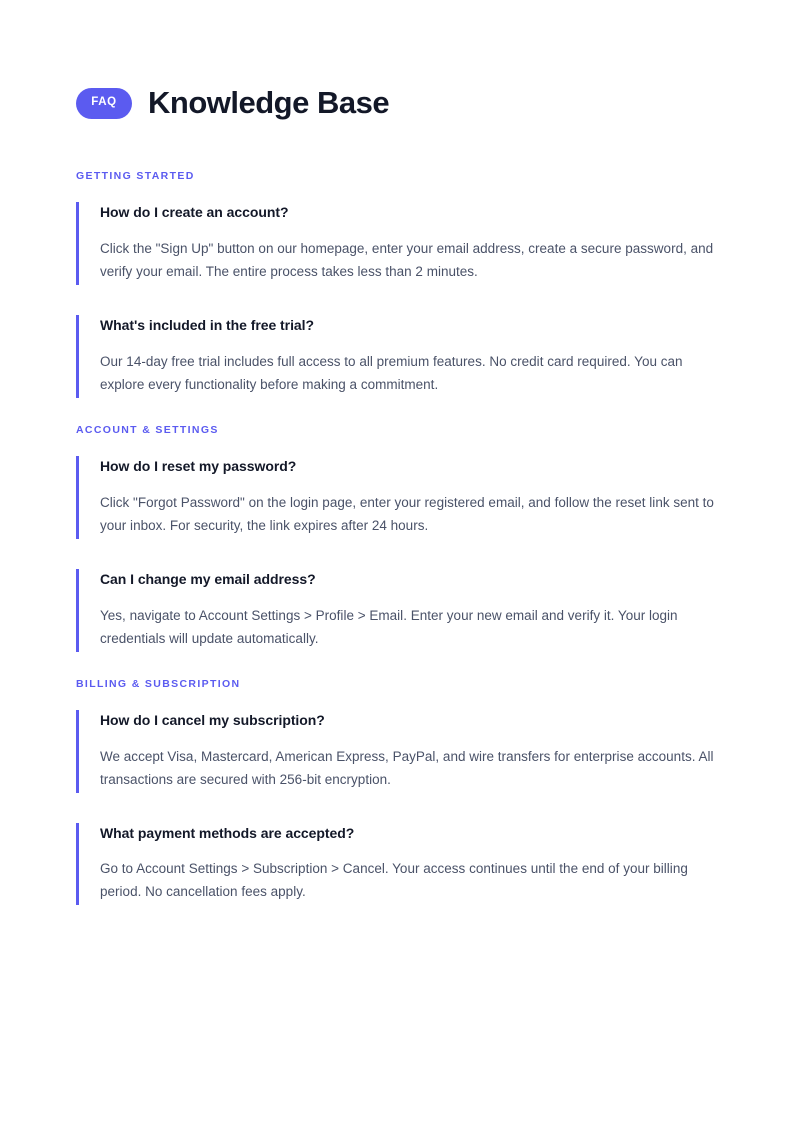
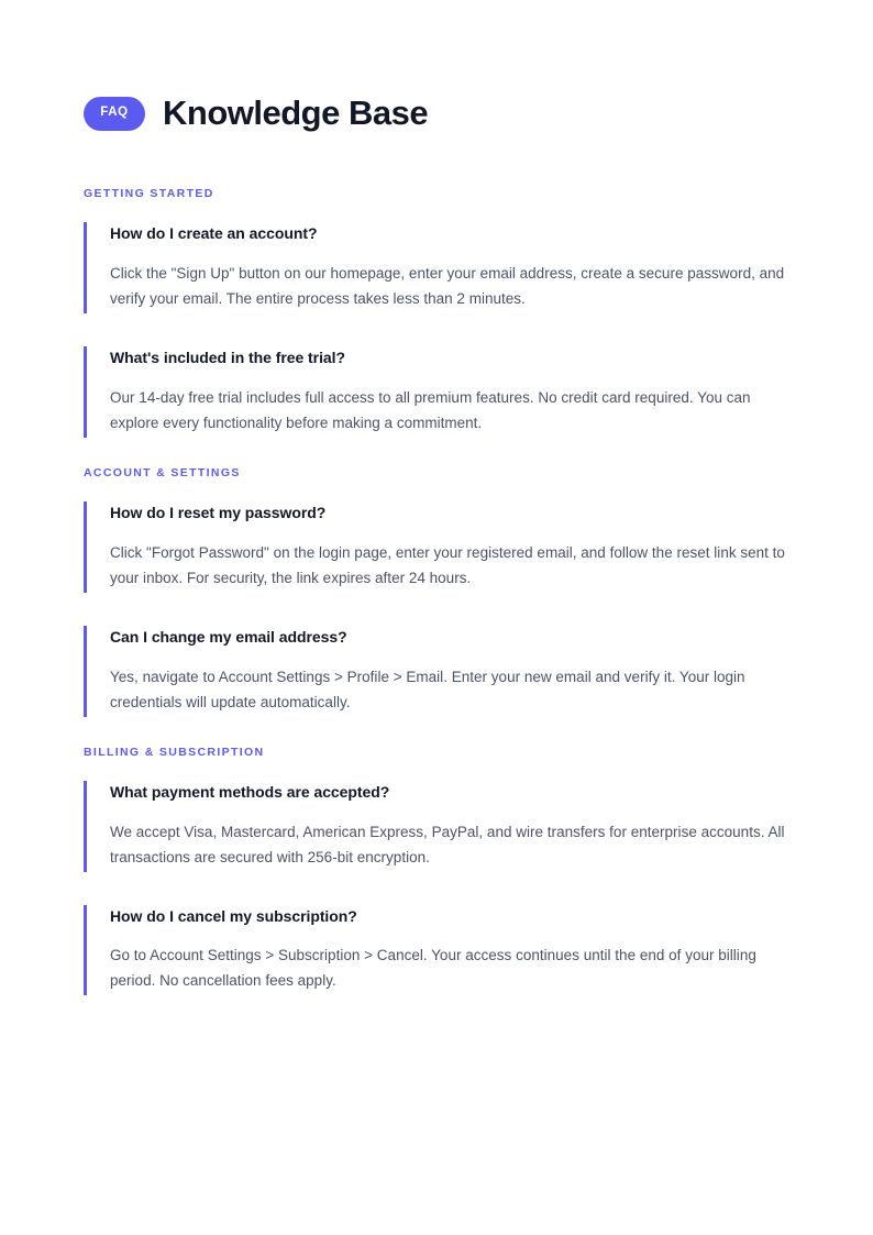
  FAQ
  Knowledge Base
  GETTING STARTED
  How do I create an account?
  Click the "Sign Up" button on our homepage, enter your email address, create a secure password, and verify your email. The entire process takes less than 2 minutes.
  What's included in the free trial?
  Our 14-day free trial includes full access to all premium features. No credit card required. You can explore every functionality before making a commitment.
  ACCOUNT & SETTINGS
  How do I reset my password?
  Click "Forgot Password" on the login page, enter your registered email, and follow the reset link sent to your inbox. For security, the link expires after 24 hours.
  Can I change my email address?
  Yes, navigate to Account Settings > Profile > Email. Enter your new email and verify it. Your login credentials will update automatically.
  BILLING & SUBSCRIPTION
- How do I cancel my subscription?
+ What payment methods are accepted?
  We accept Visa, Mastercard, American Express, PayPal, and wire transfers for enterprise accounts. All transactions are secured with 256-bit encryption.
- What payment methods are accepted?
+ How do I cancel my subscription?
  Go to Account Settings > Subscription > Cancel. Your access continues until the end of your billing period. No cancellation fees apply.
